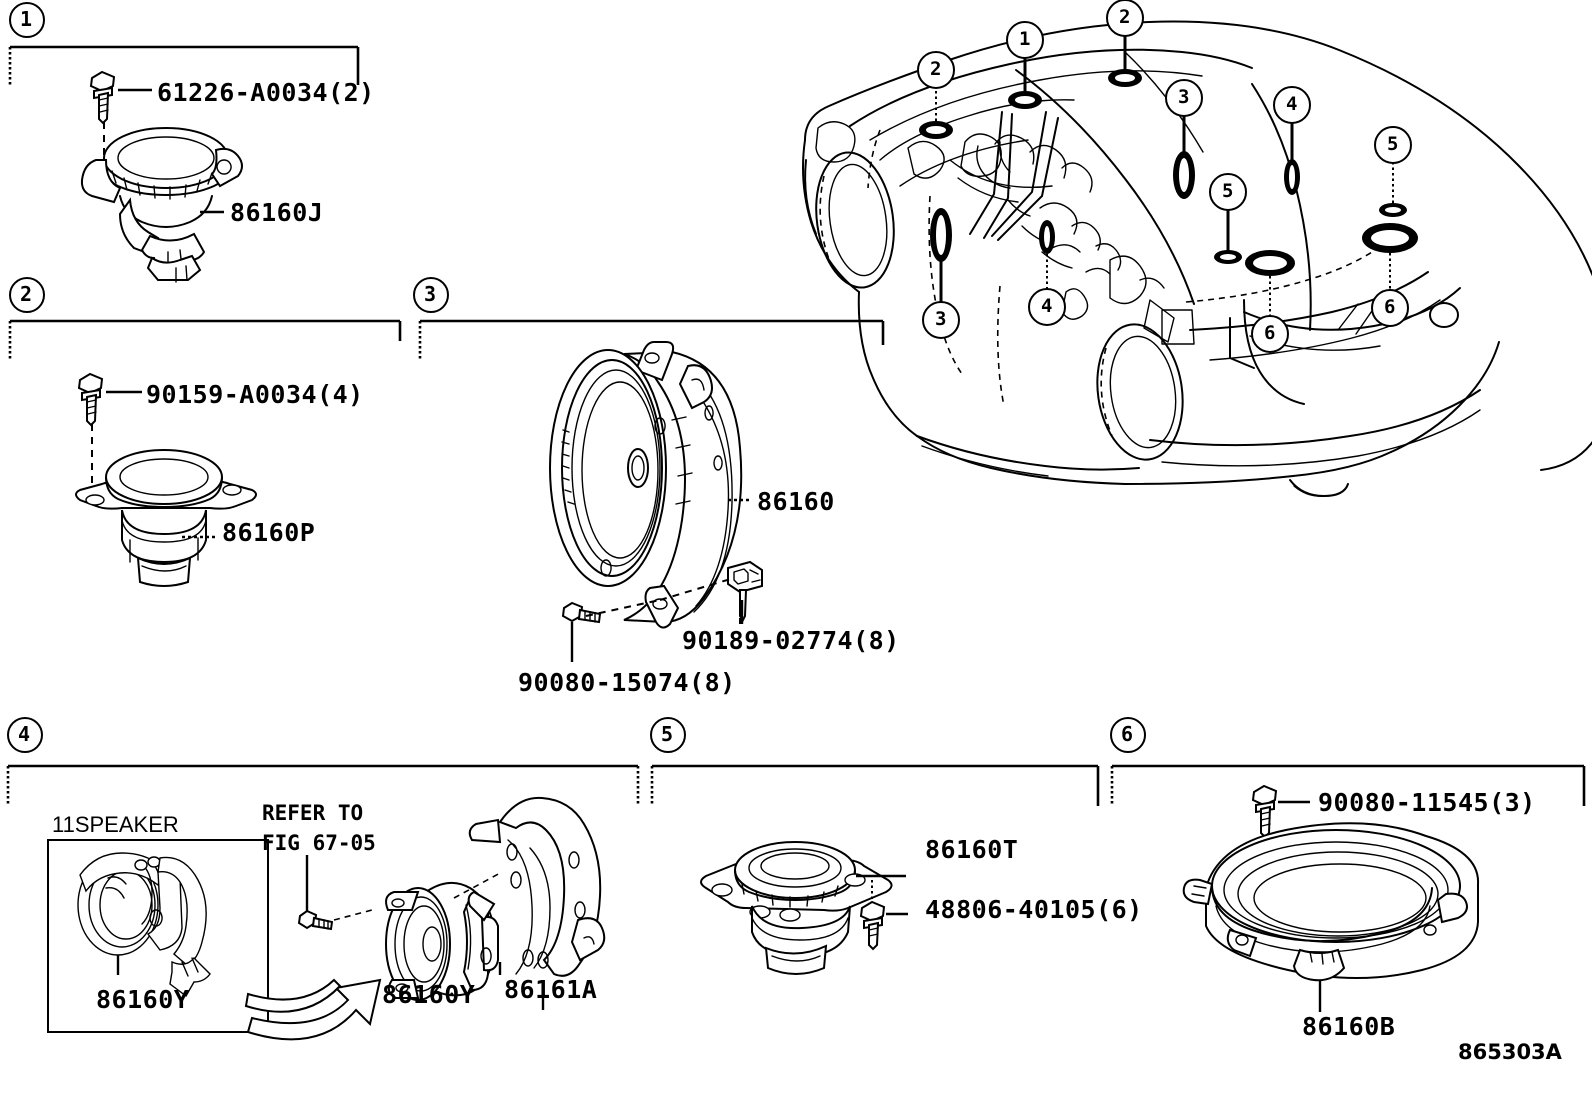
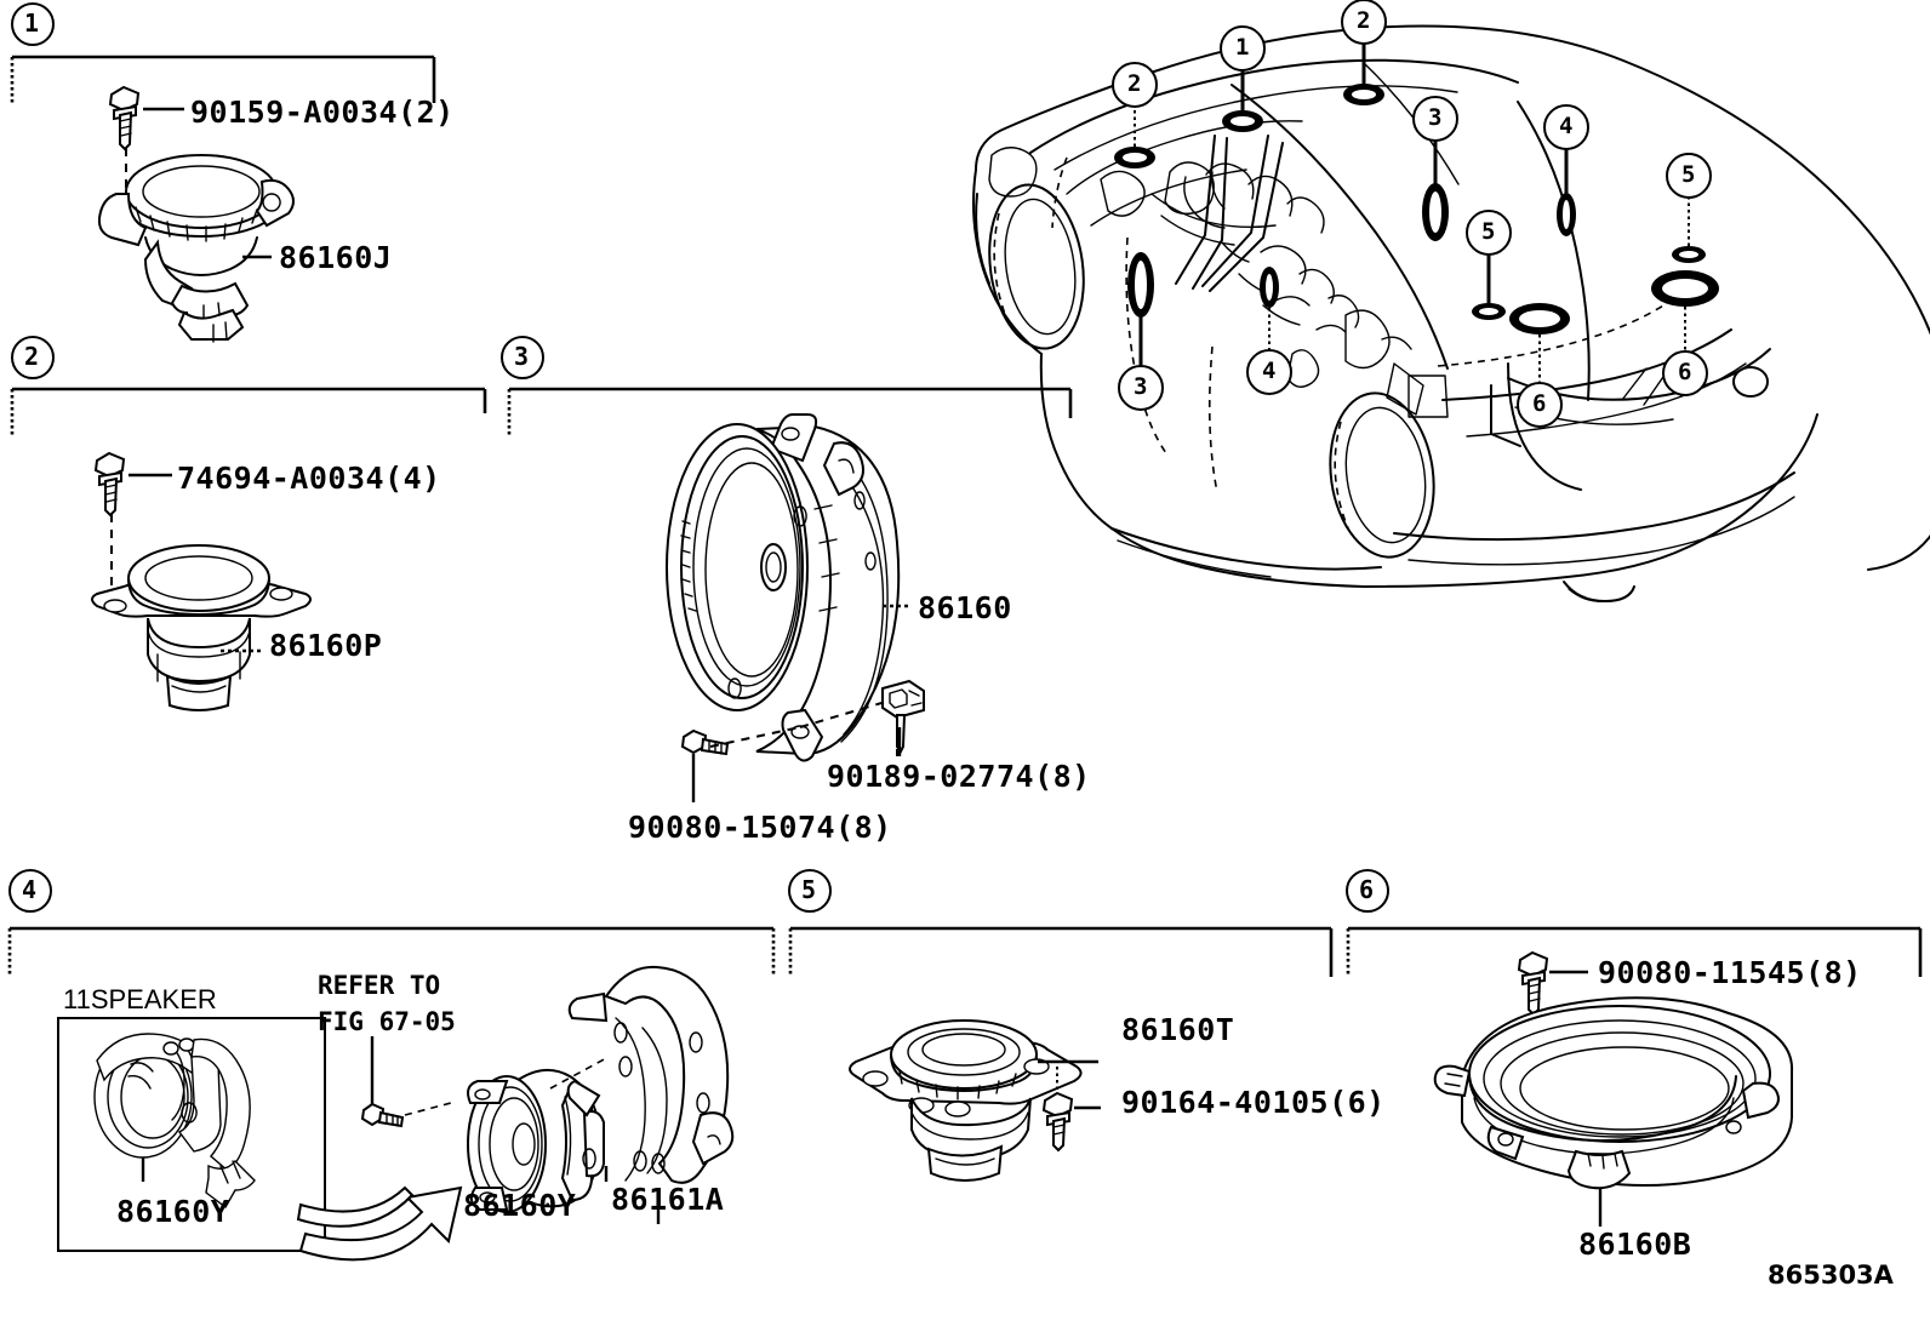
  1
  2
  3
  4
  5
  6
  2
  1
  2
  3
  4
  5
  3
  4
  5
  6
  6
- 61226-A0034(2)
+ 90159-A0034(2)
  86160J
- 90159-A0034(4)
+ 74694-A0034(4)
  86160P
  86160
  90189-02774(8)
  90080-15074(8)
  11SPEAKER
  86160Y
  REFER TO
  FIG 67-05
  86160Y
  86161A
  86160T
- 48806-40105(6)
+ 90164-40105(6)
- 90080-11545(3)
+ 90080-11545(8)
  86160B
  865303A
